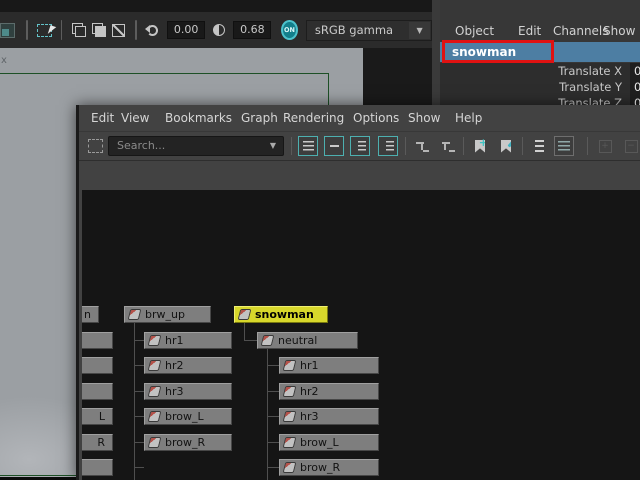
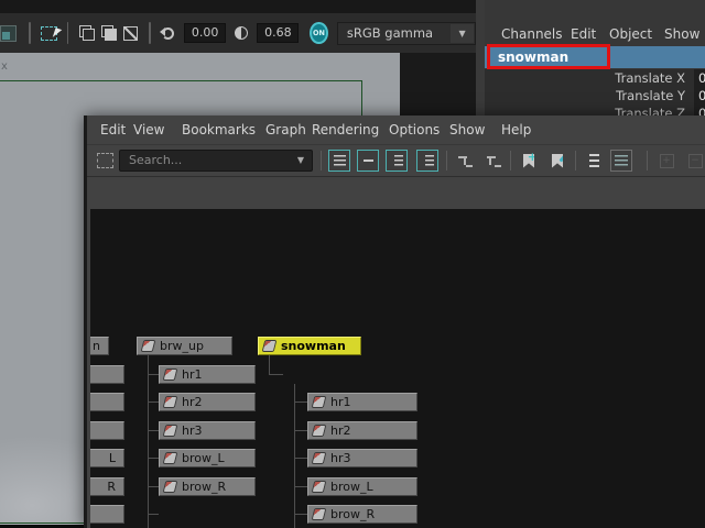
  0.00
  0.68
  ON
  sRGB gamma
  ▼
  x
- Object
+ Channels
  Edit
- Channels
+ Object
  Show
  snowman
  Translate X
  0
  Translate Y
  0
  Translate Z
  0
  Edit
  View
  Bookmarks
  Graph
  Rendering
  Options
  Show
  Help
  Search...
  ▼
  +
  n
  L
  R
  brw_up
  hr1
  hr2
  hr3
  brow_L
  brow_R
  snowman
- neutral
  hr1
  hr2
  hr3
  brow_L
  brow_R
